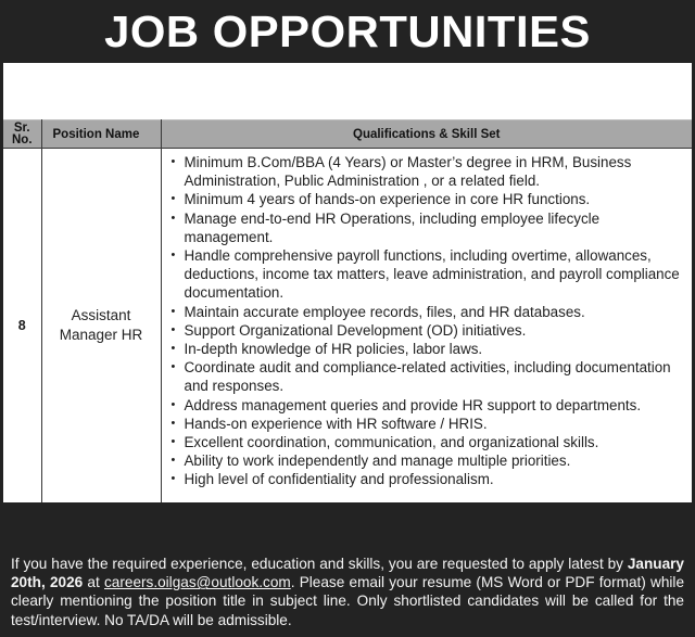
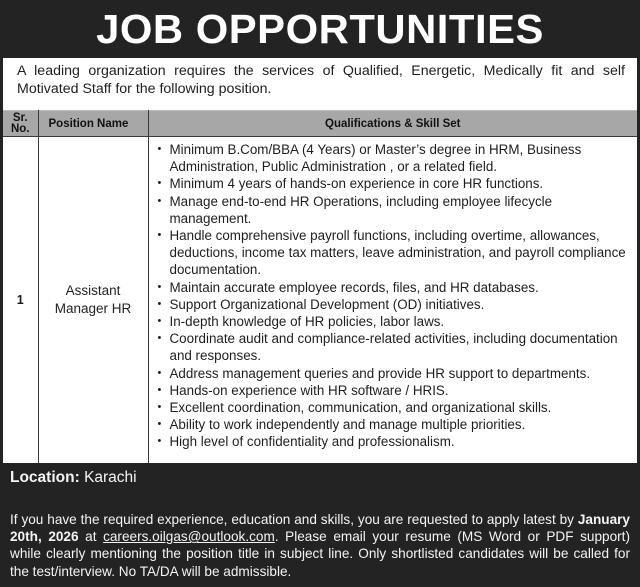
  JOB OPPORTUNITIES
+ A leading organization requires the services of Qualified, Energetic, Medically fit and self Motivated Staff for the following position.
  Sr. No.	Position Name	Qualifications & Skill Set
- 8	Assistant Manager HR	• Minimum B.Com/BBA (4 Years) or Master’s degree in HRM, Business Administration, Public Administration , or a related field. • Minimum 4 years of hands-on experience in core HR functions. • Manage end-to-end HR Operations, including employee lifecycle management. • Handle comprehensive payroll functions, including overtime, allowances, deductions, income tax matters, leave administration, and payroll compliance documentation. • Maintain accurate employee records, files, and HR databases. • Support Organizational Development (OD) initiatives. • In-depth knowledge of HR policies, labor laws. • Coordinate audit and compliance-related activities, including documentation and responses. • Address management queries and provide HR support to departments. • Hands-on experience with HR software / HRIS. • Excellent coordination, communication, and organizational skills. • Ability to work independently and manage multiple priorities. • High level of confidentiality and professionalism.
+ 1	Assistant Manager HR	• Minimum B.Com/BBA (4 Years) or Master’s degree in HRM, Business Administration, Public Administration , or a related field. • Minimum 4 years of hands-on experience in core HR functions. • Manage end-to-end HR Operations, including employee lifecycle management. • Handle comprehensive payroll functions, including overtime, allowances, deductions, income tax matters, leave administration, and payroll compliance documentation. • Maintain accurate employee records, files, and HR databases. • Support Organizational Development (OD) initiatives. • In-depth knowledge of HR policies, labor laws. • Coordinate audit and compliance-related activities, including documentation and responses. • Address management queries and provide HR support to departments. • Hands-on experience with HR software / HRIS. • Excellent coordination, communication, and organizational skills. • Ability to work independently and manage multiple priorities. • High level of confidentiality and professionalism.
+ Location: Karachi
- If you have the required experience, education and skills, you are requested to apply latest by January 20th, 2026 at careers.oilgas@outlook.com. Please email your resume (MS Word or PDF format) while clearly mentioning the position title in subject line. Only shortlisted candidates will be called for the test/interview. No TA/DA will be admissible.
+ If you have the required experience, education and skills, you are requested to apply latest by January 20th, 2026 at careers.oilgas@outlook.com. Please email your resume (MS Word or PDF support) while clearly mentioning the position title in subject line. Only shortlisted candidates will be called for the test/interview. No TA/DA will be admissible.
